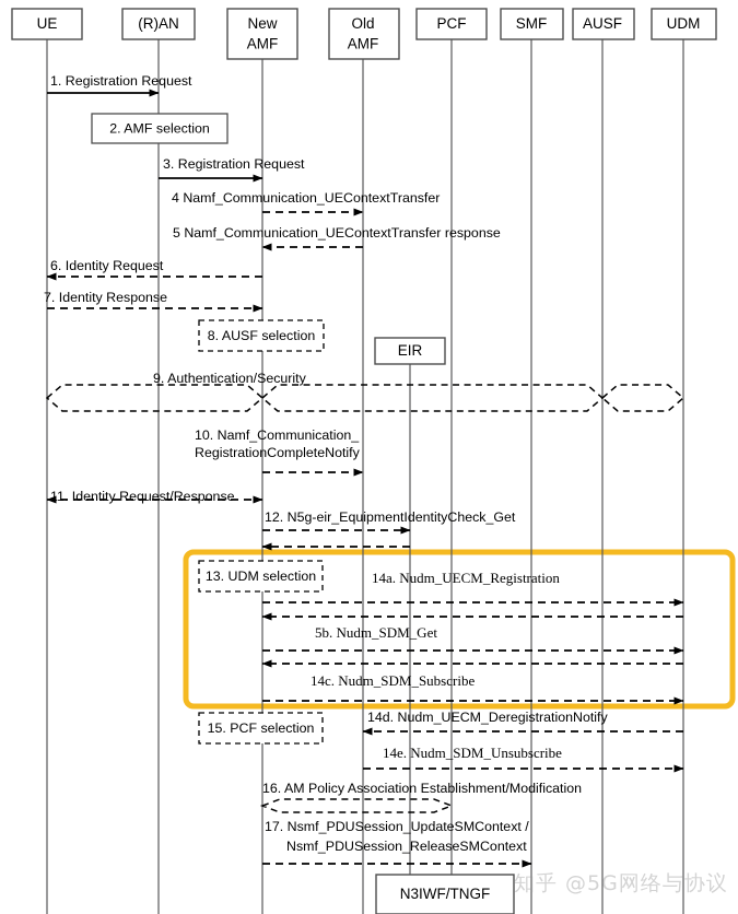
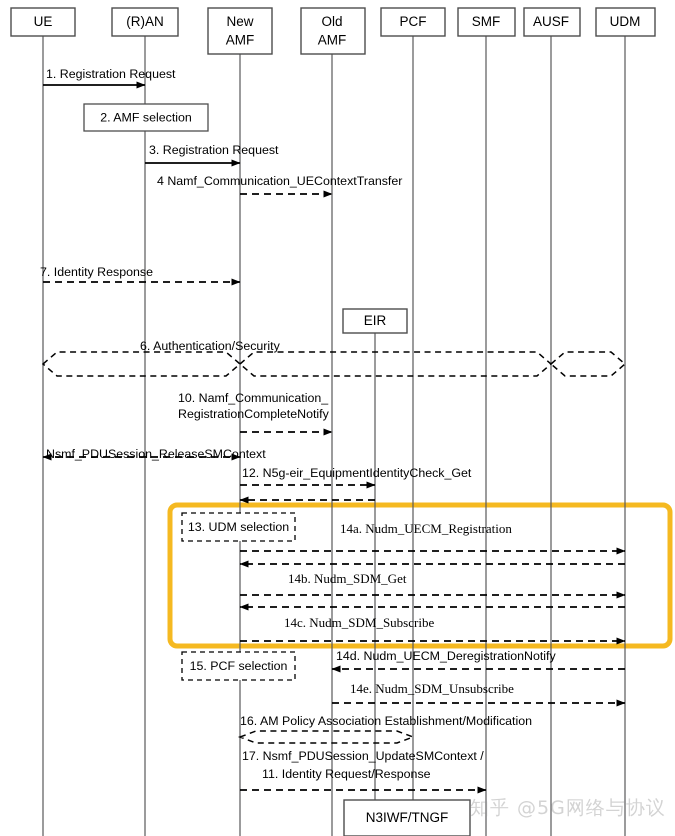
  UE
  (R)AN
  New
  AMF
  Old
  AMF
  PCF
  SMF
  AUSF
  UDM
  EIR
  N3IWF/TNGF
  1. Registration Request
  3. Registration Request
  4 Namf_Communication_UEContextTransfer
- 5 Namf_Communication_UEContextTransfer response
- 6. Identity Request
  7. Identity Response
  10. Namf_Communication_
  RegistrationCompleteNotify
- 11. Identity Request/Response
+ Nsmf_PDUSession_ReleaseSMContext
  12. N5g-eir_EquipmentIdentityCheck_Get
  14a. Nudm_UECM_Registration
- 5b. Nudm_SDM_Get
+ 14b. Nudm_SDM_Get
  14c. Nudm_SDM_Subscribe
  14d. Nudm_UECM_DeregistrationNotify
  14e. Nudm_SDM_Unsubscribe
  16. AM Policy Association Establishment/Modification
  17. Nsmf_PDUSession_UpdateSMContext /
- Nsmf_PDUSession_ReleaseSMContext
+ 11. Identity Request/Response
- 9. Authentication/Security
+ 6. Authentication/Security
  2. AMF selection
- 8. AUSF selection
  13. UDM selection
  15. PCF selection
  知乎 @5G网络与协议
